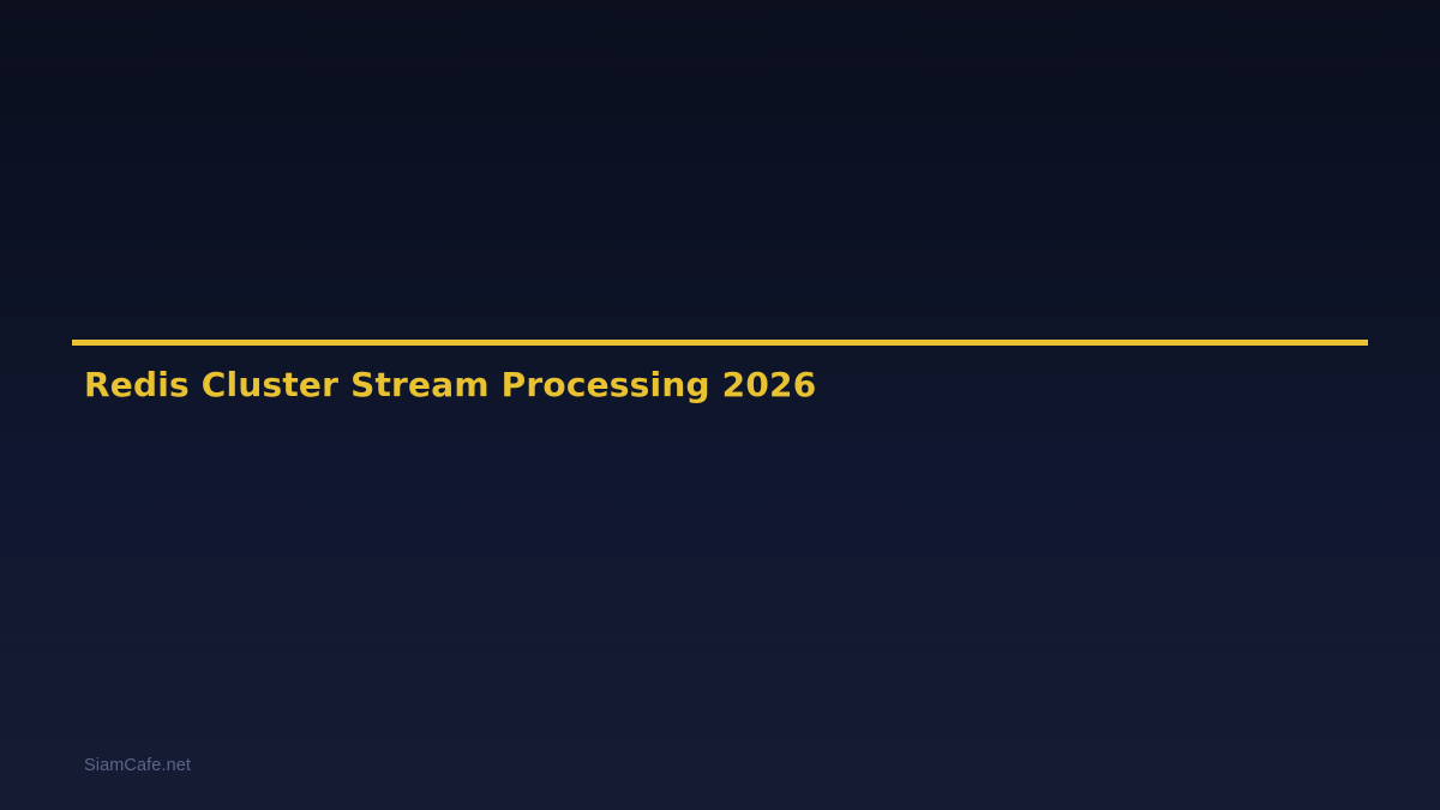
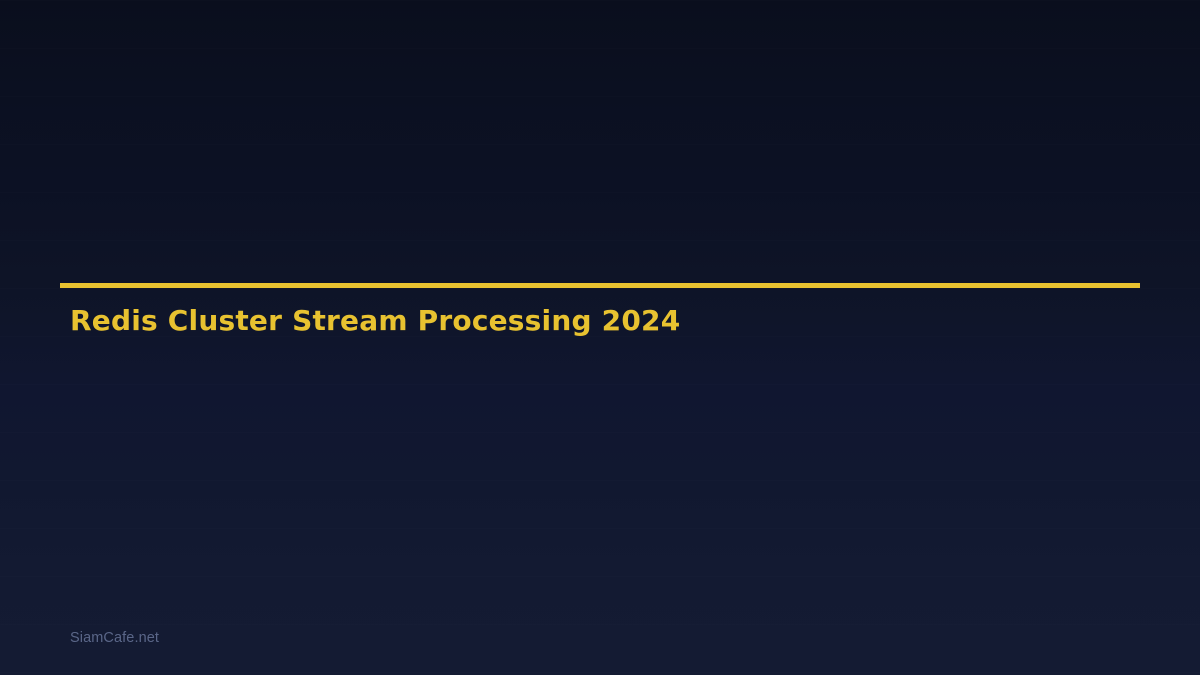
- Redis Cluster Stream Processing 2026
+ Redis Cluster Stream Processing 2024
  SiamCafe.net
